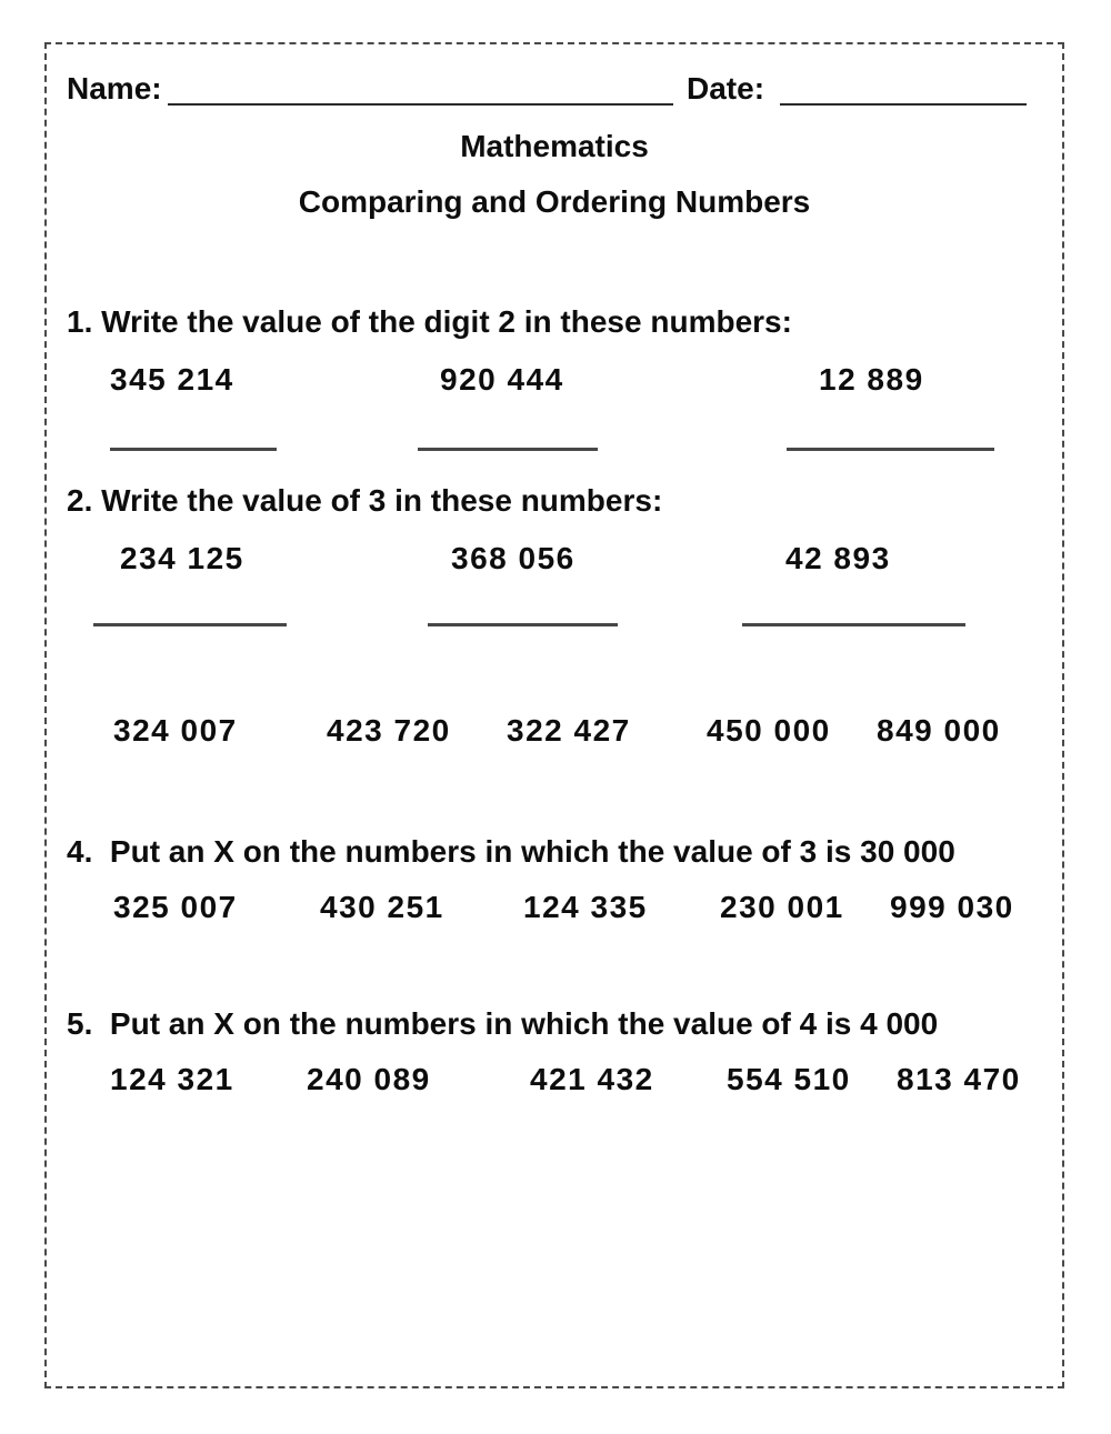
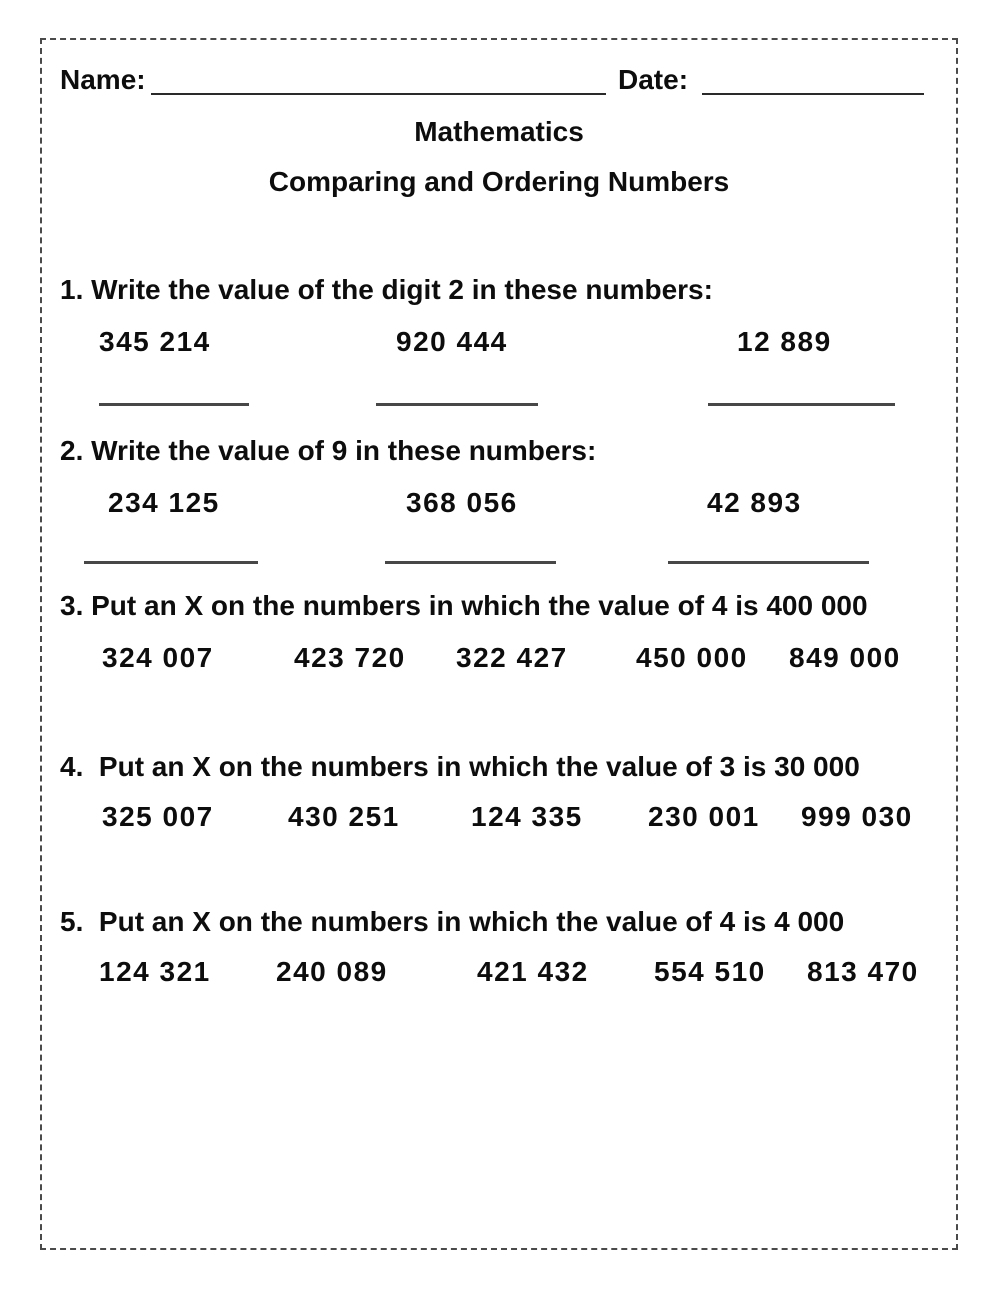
  Name:
  Date:
  Mathematics
  Comparing and Ordering Numbers
  1. Write the value of the digit 2 in these numbers:
  345 214
  920 444
  12 889
- 2. Write the value of 3 in these numbers:
+ 2. Write the value of 9 in these numbers:
  234 125
  368 056
  42 893
+ 3. Put an X on the numbers in which the value of 4 is 400 000
  324 007
  423 720
  322 427
  450 000
  849 000
  4. Put an X on the numbers in which the value of 3 is 30 000
  325 007
  430 251
  124 335
  230 001
  999 030
  5. Put an X on the numbers in which the value of 4 is 4 000
  124 321
  240 089
  421 432
  554 510
  813 470
